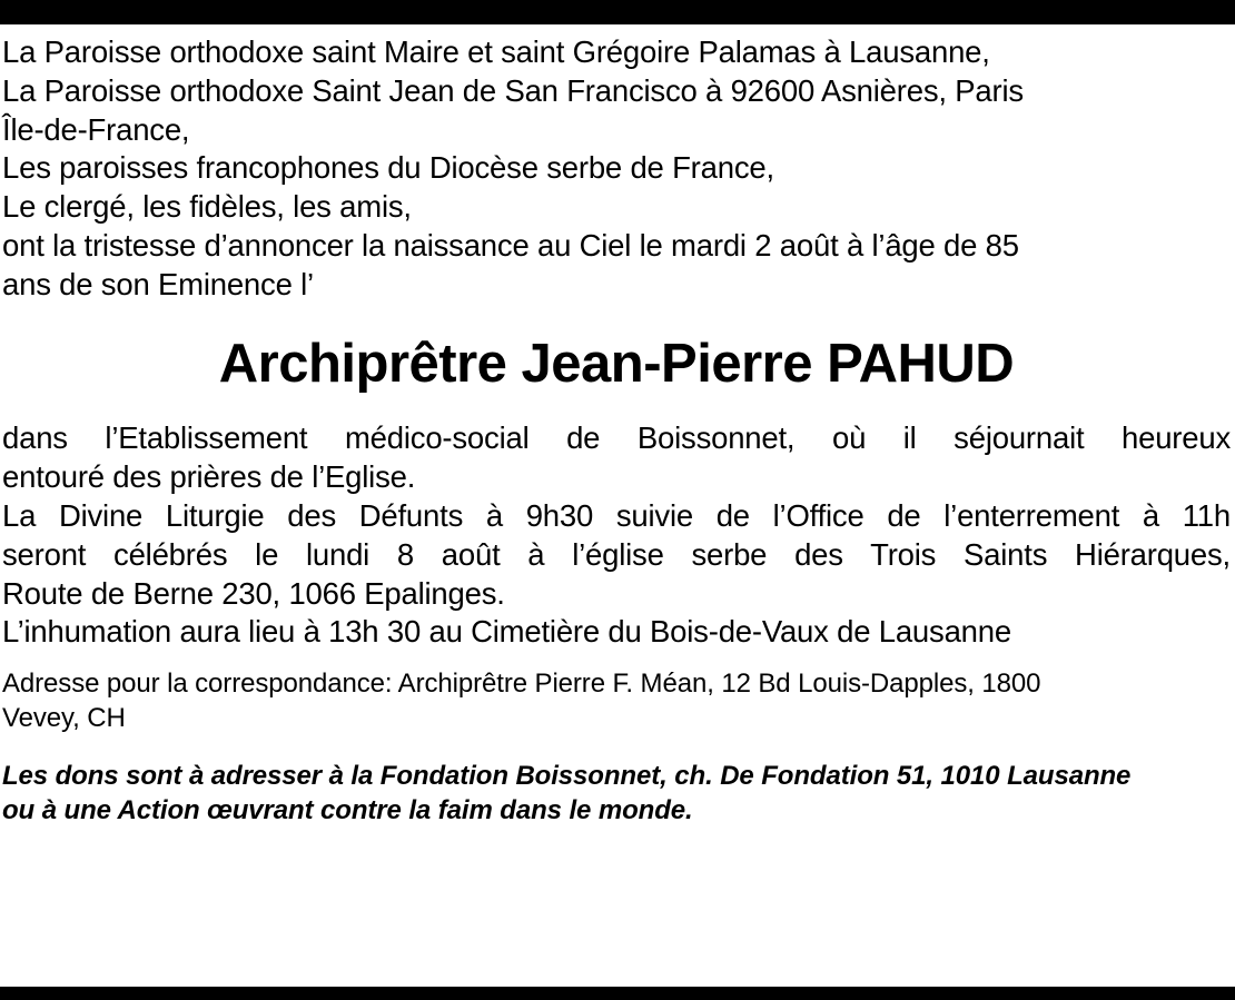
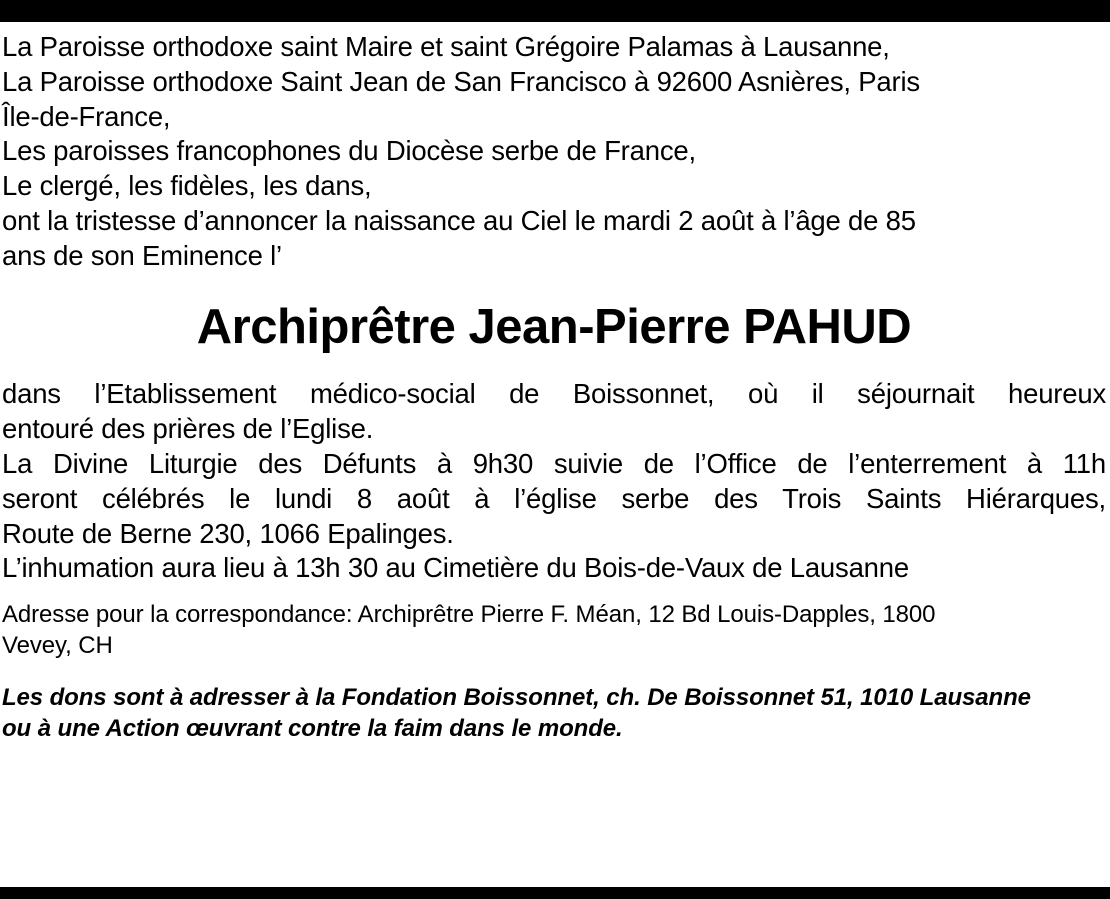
  La Paroisse orthodoxe saint Maire et saint Grégoire Palamas à Lausanne,
  La Paroisse orthodoxe Saint Jean de San Francisco à 92600 Asnières, Paris
  Île-de-France,
  Les paroisses francophones du Diocèse serbe de France,
- Le clergé, les fidèles, les amis,
+ Le clergé, les fidèles, les dans,
  ont la tristesse d’annoncer la naissance au Ciel le mardi 2 août à l’âge de 85
  ans de son Eminence l’
  Archiprêtre Jean-Pierre PAHUD
  dans l’Etablissement médico-social de Boissonnet, où il séjournait heureux
  entouré des prières de l’Eglise.
  La Divine Liturgie des Défunts à 9h30 suivie de l’Office de l’enterrement à 11h
  seront célébrés le lundi 8 août à l’église serbe des Trois Saints Hiérarques,
  Route de Berne 230, 1066 Epalinges.
  L’inhumation aura lieu à 13h 30 au Cimetière du Bois-de-Vaux de Lausanne
  Adresse pour la correspondance: Archiprêtre Pierre F. Méan, 12 Bd Louis-Dapples, 1800
  Vevey, CH
- Les dons sont à adresser à la Fondation Boissonnet, ch. De Fondation 51, 1010 Lausanne
+ Les dons sont à adresser à la Fondation Boissonnet, ch. De Boissonnet 51, 1010 Lausanne
  ou à une Action œuvrant contre la faim dans le monde.
